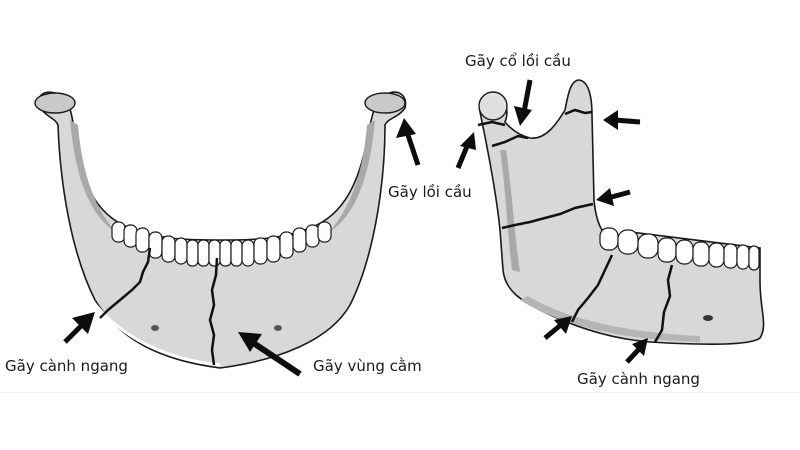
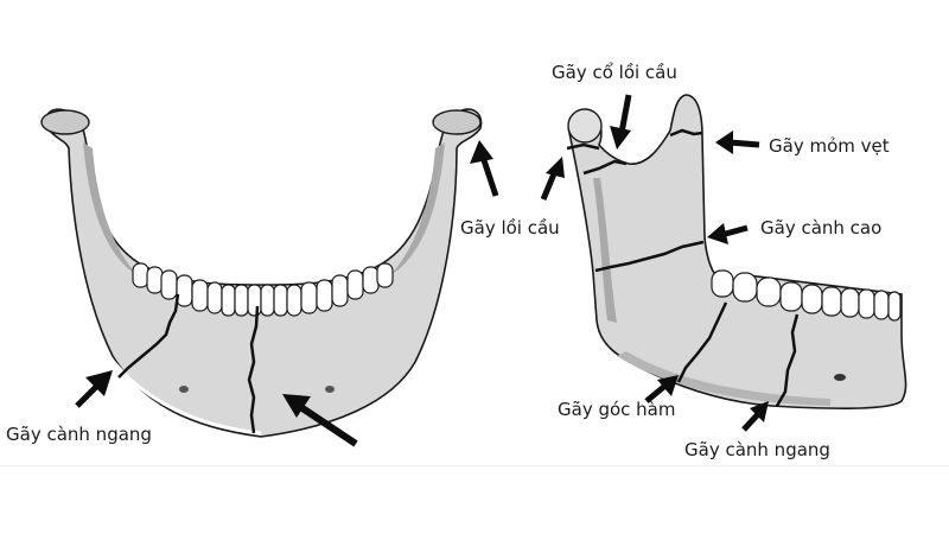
  Gãy cành ngang
- Gãy vùng cằm
  Gãy cổ lồi cầu
  Gãy lồi cầu
+ Gãy mỏm vẹt
+ Gãy cành cao
+ Gãy góc hàm
  Gãy cành ngang
